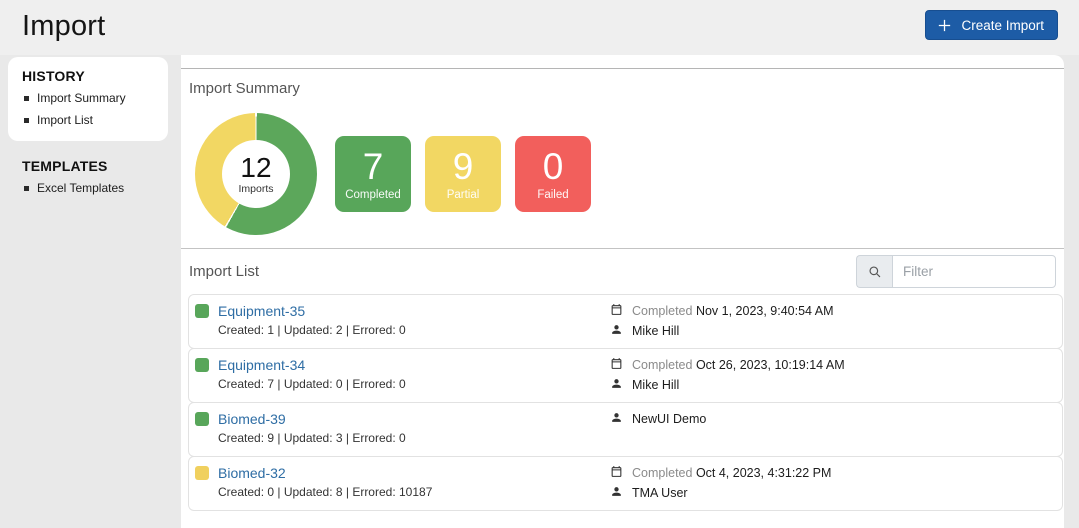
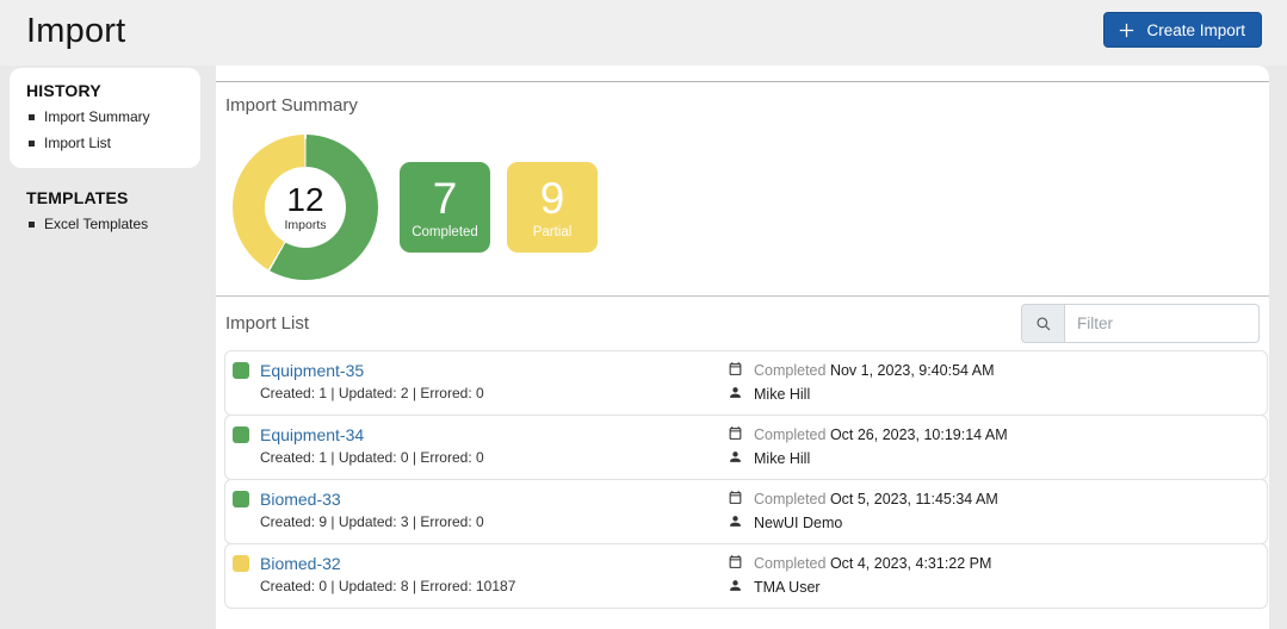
  Import
  Create Import
  HISTORY
  Import Summary
  Import List
  TEMPLATES
  Excel Templates
  Import Summary
  12
  Imports
  7
  Completed
  9
  Partial
- 0
- Failed
  Import List
  Filter
  Equipment-35
  Created: 1 | Updated: 2 | Errored: 0
  Completed Nov 1, 2023, 9:40:54 AM
  Mike Hill
  Equipment-34
- Created: 7 | Updated: 0 | Errored: 0
+ Created: 1 | Updated: 0 | Errored: 0
  Completed Oct 26, 2023, 10:19:14 AM
  Mike Hill
- Biomed-39
+ Biomed-33
  Created: 9 | Updated: 3 | Errored: 0
+ Completed Oct 5, 2023, 11:45:34 AM
  NewUI Demo
  Biomed-32
  Created: 0 | Updated: 8 | Errored: 10187
  Completed Oct 4, 2023, 4:31:22 PM
  TMA User
